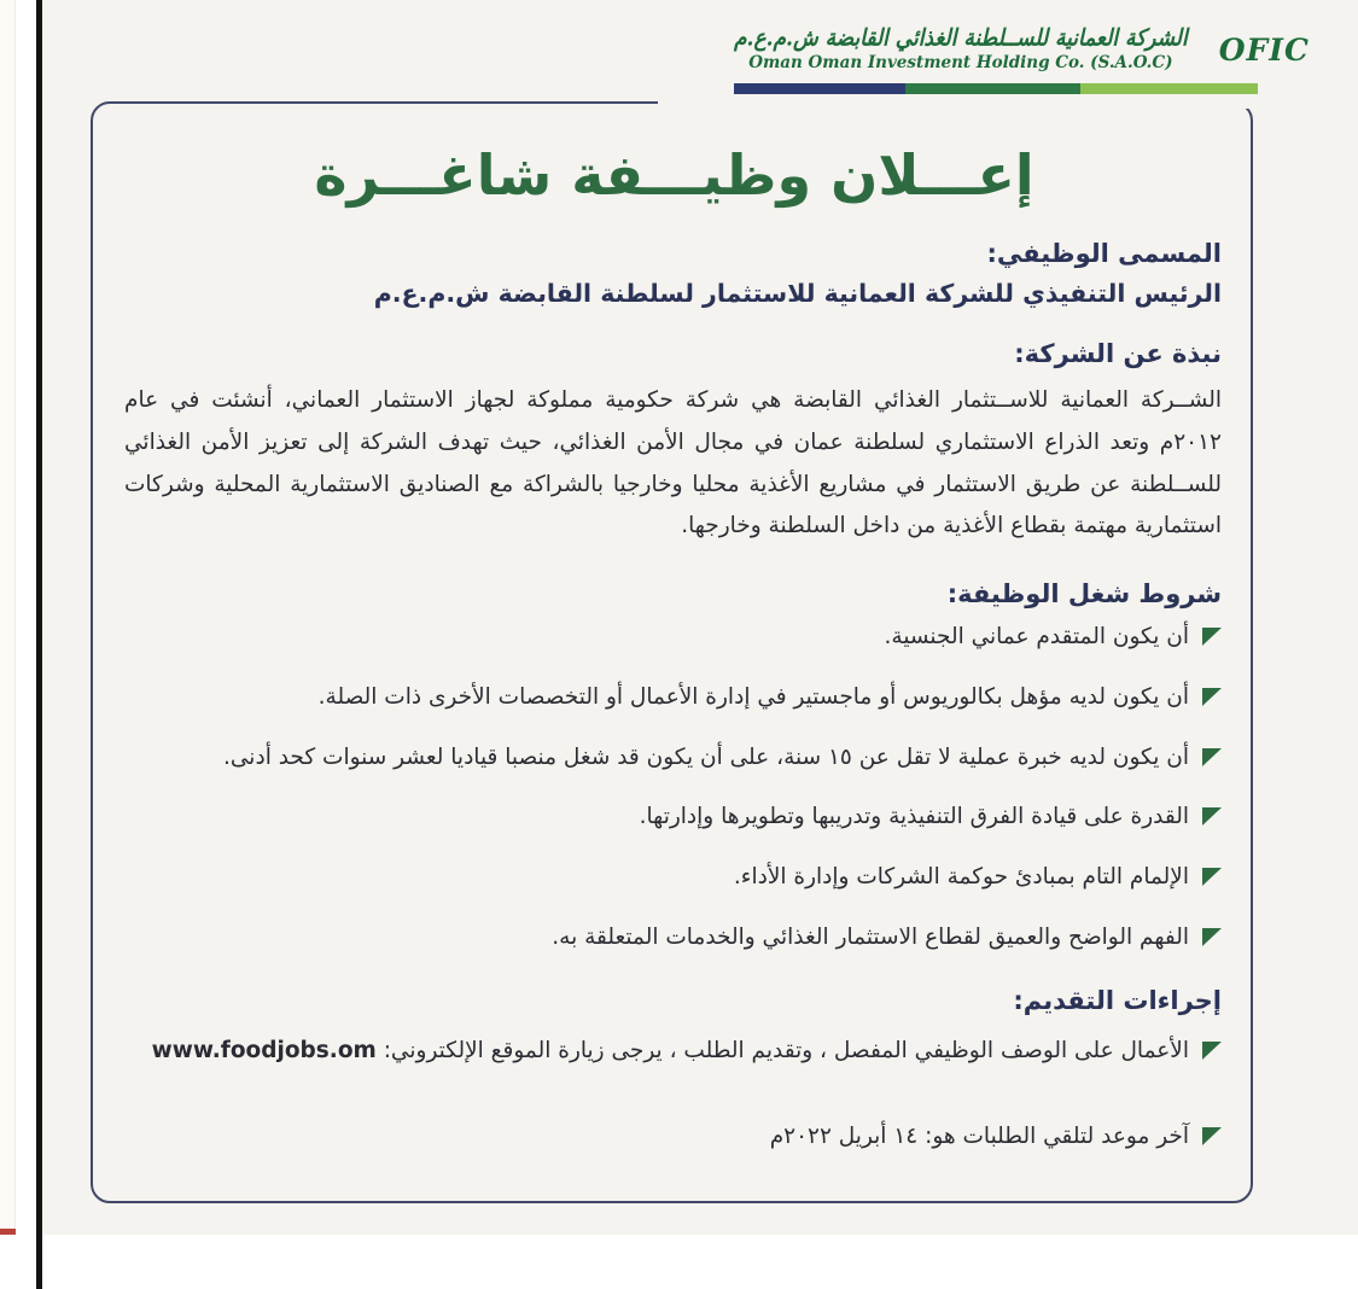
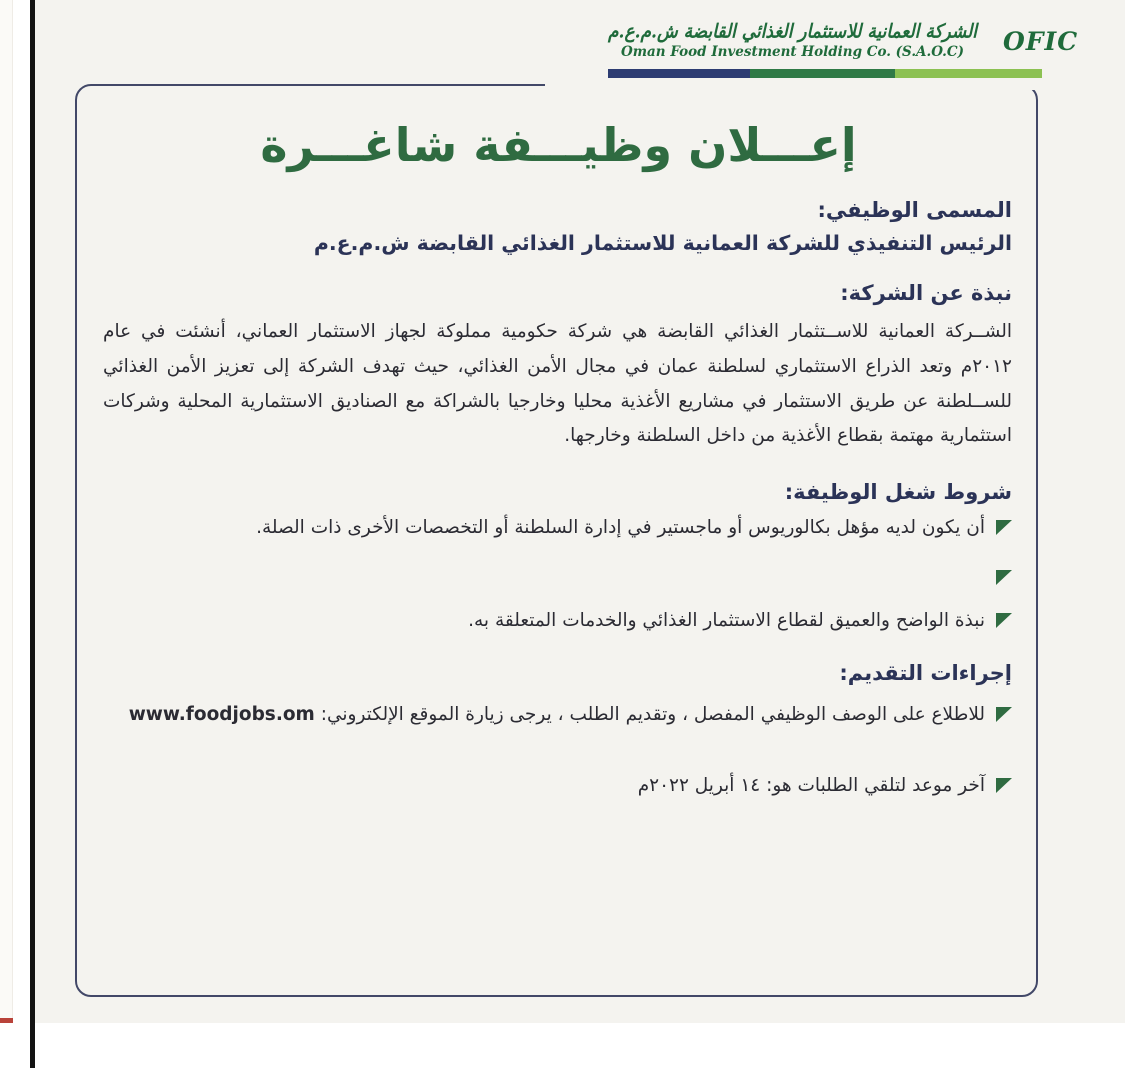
- الشركة العمانية للســلطنة الغذائي القابضة ش.م.ع.م
+ الشركة العمانية للاستثمار الغذائي القابضة ش.م.ع.م
- Oman Oman Investment Holding Co. (S.A.O.C)
+ Oman Food Investment Holding Co. (S.A.O.C)
  OFIC
  إعـــلان وظيـــفة شاغـــرة
  المسمى الوظيفي:
- الرئيس التنفيذي للشركة العمانية للاستثمار لسلطنة القابضة ش.م.ع.م
+ الرئيس التنفيذي للشركة العمانية للاستثمار الغذائي القابضة ش.م.ع.م
  نبذة عن الشركة:
  الشــركة العمانية للاســتثمار الغذائي القابضة هي شركة حكومية مملوكة لجهاز الاستثمار العماني، أنشئت في عام ٢٠١٢م وتعد الذراع الاستثماري لسلطنة عمان في مجال الأمن الغذائي، حيث تهدف الشركة إلى تعزيز الأمن الغذائي للســلطنة عن طريق الاستثمار في مشاريع الأغذية محليا وخارجيا بالشراكة مع الصناديق الاستثمارية المحلية وشركات استثمارية مهتمة بقطاع الأغذية من داخل السلطنة وخارجها.
  شروط شغل الوظيفة:
- أن يكون المتقدم عماني الجنسية.
- أن يكون لديه مؤهل بكالوريوس أو ماجستير في إدارة الأعمال أو التخصصات الأخرى ذات الصلة.
+ أن يكون لديه مؤهل بكالوريوس أو ماجستير في إدارة السلطنة أو التخصصات الأخرى ذات الصلة.
- أن يكون لديه خبرة عملية لا تقل عن ١٥ سنة، على أن يكون قد شغل منصبا قياديا لعشر سنوات كحد أدنى.
- القدرة على قيادة الفرق التنفيذية وتدريبها وتطويرها وإدارتها.
- الإلمام التام بمبادئ حوكمة الشركات وإدارة الأداء.
- الفهم الواضح والعميق لقطاع الاستثمار الغذائي والخدمات المتعلقة به.
+ نبذة الواضح والعميق لقطاع الاستثمار الغذائي والخدمات المتعلقة به.
  إجراءات التقديم:
- الأعمال على الوصف الوظيفي المفصل ، وتقديم الطلب ، يرجى زيارة الموقع الإلكتروني: www.foodjobs.om
+ للاطلاع على الوصف الوظيفي المفصل ، وتقديم الطلب ، يرجى زيارة الموقع الإلكتروني: www.foodjobs.om
  آخر موعد لتلقي الطلبات هو: ١٤ أبريل ٢٠٢٢م
